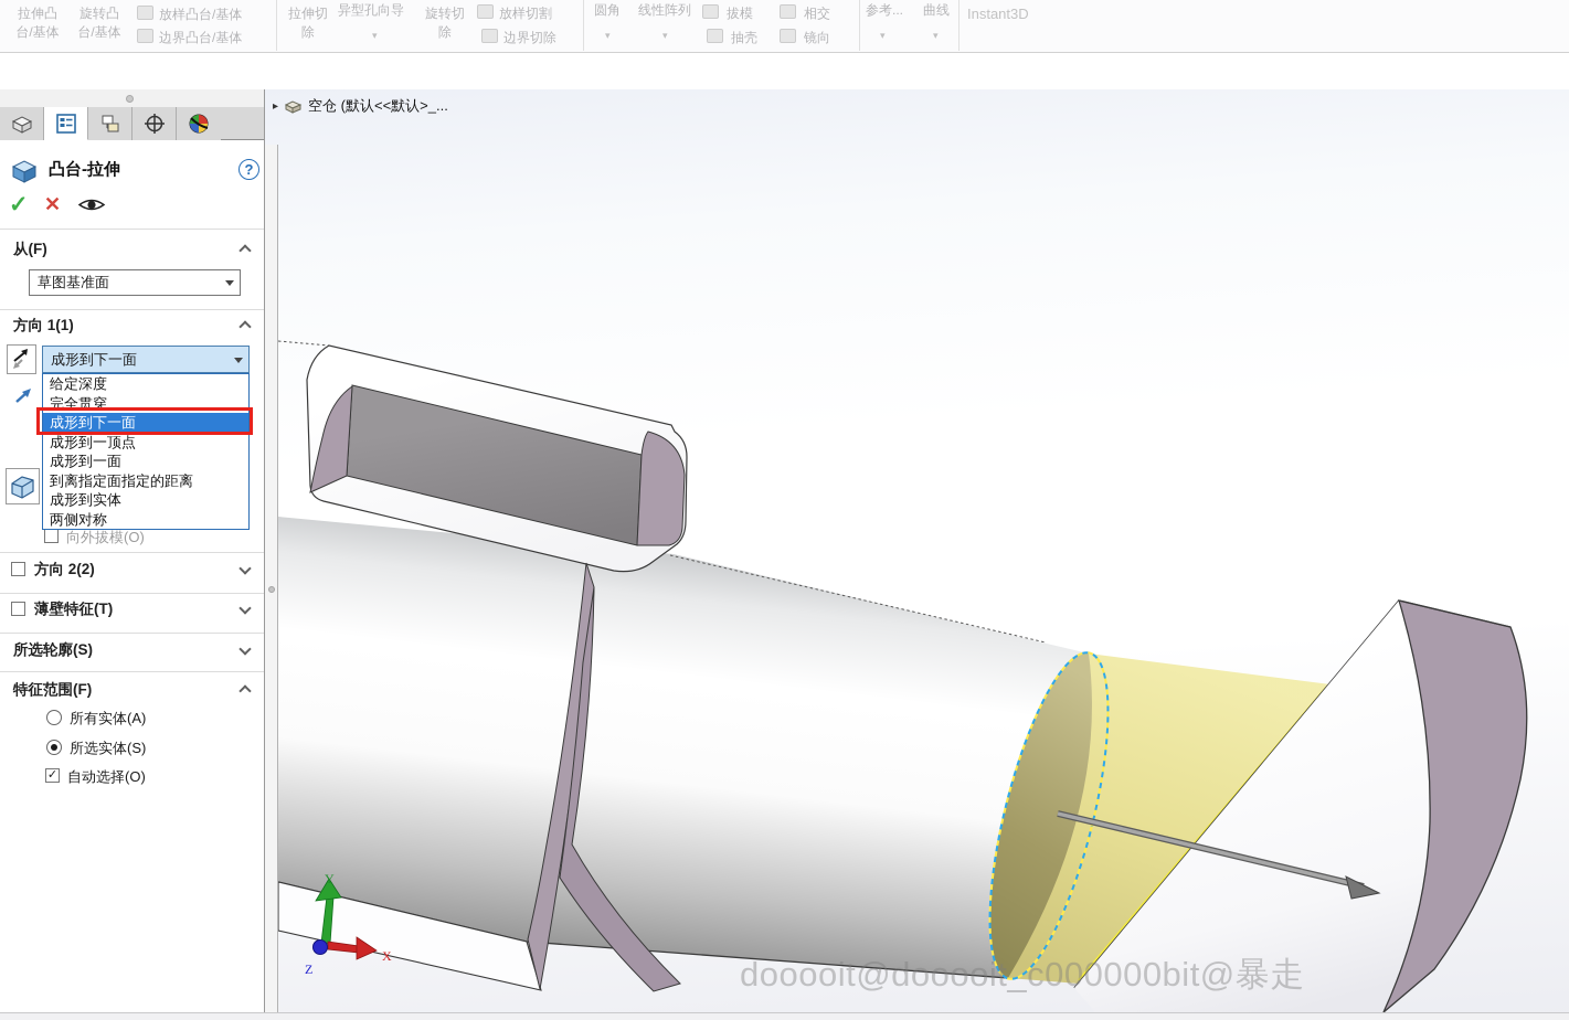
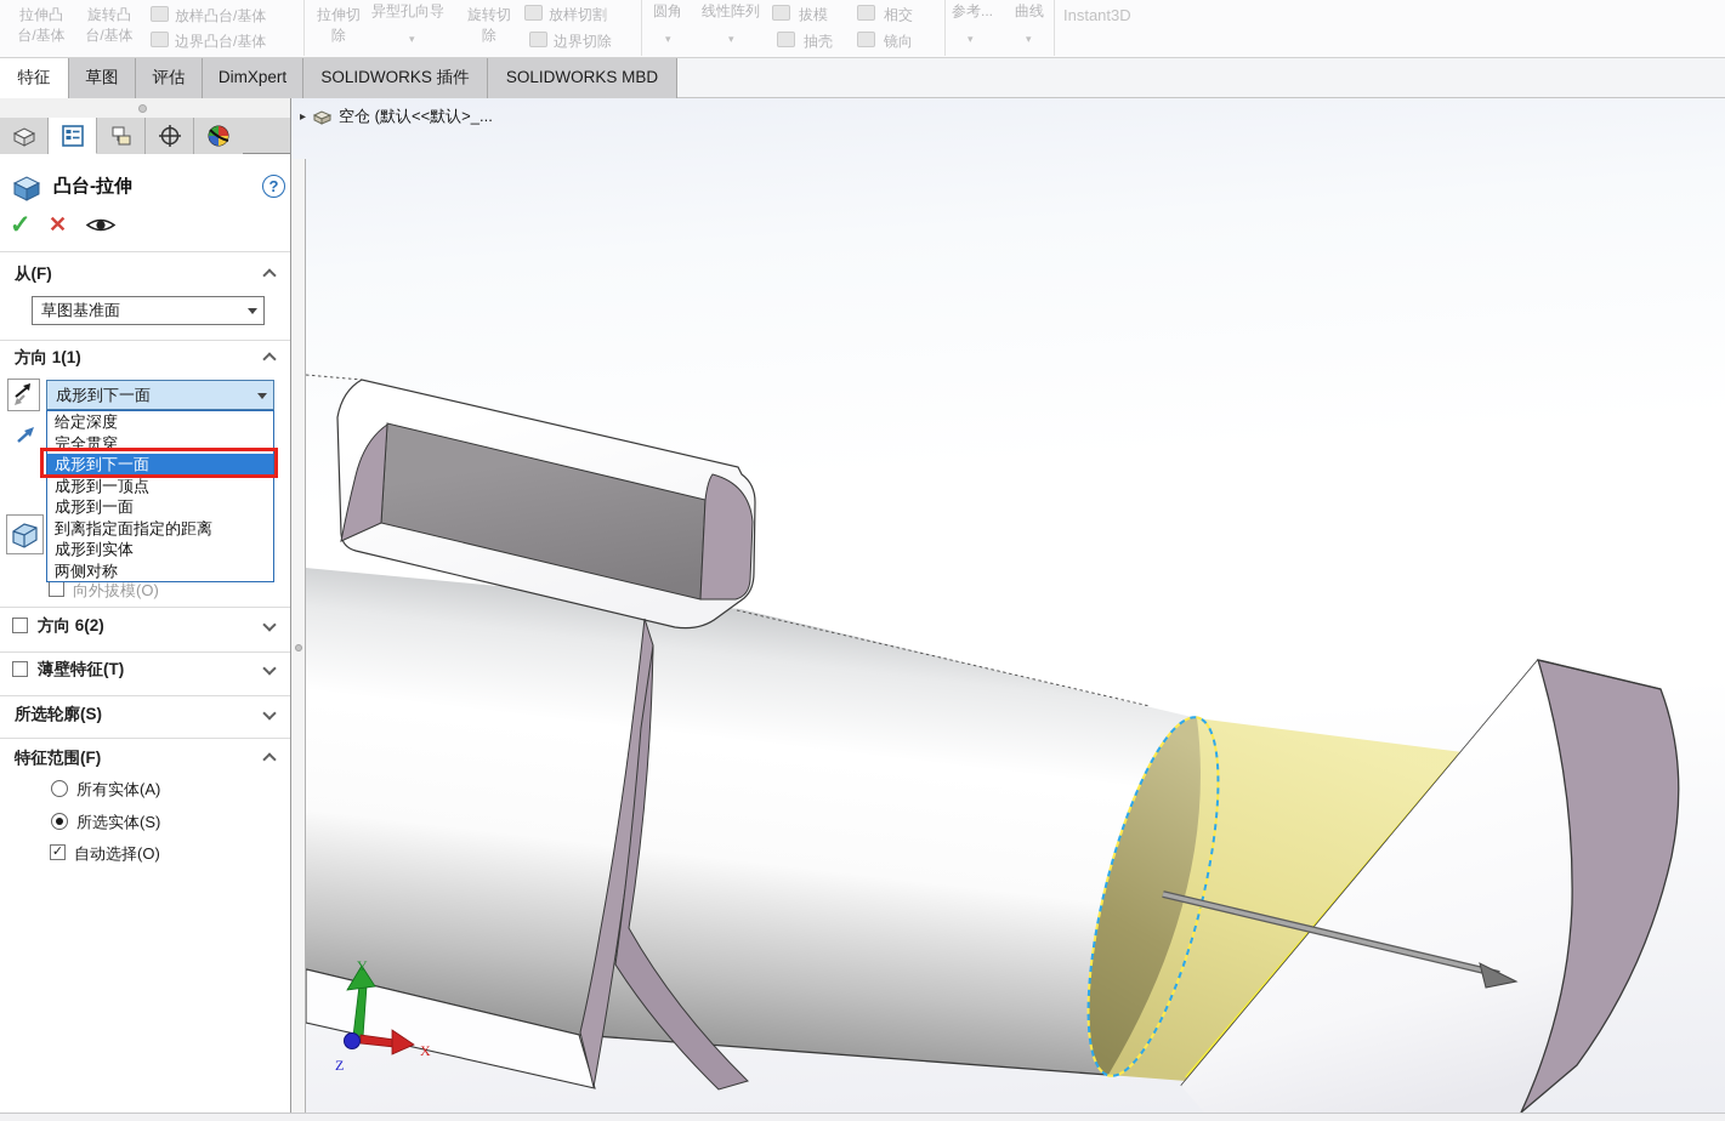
  拉伸凸
  台/基体
  旋转凸
  台/基体
  放样凸台/基体
  边界凸台/基体
  拉伸切
  除
  异型孔向导
  ▾
  旋转切
  除
  放样切割
  边界切除
  圆角
  ▾
  线性阵列
  ▾
  拔模
  抽壳
  相交
  镜向
  参考...
  ▾
  曲线
  ▾
  Instant3D
+ 特征
+ 草图
+ 评估
+ DimXpert
+ SOLIDWORKS 插件
+ SOLIDWORKS MBD
  Y
  X
  Z
  ▸
  空仓 (默认<<默认>_...
- dooooit@dooooit_c000000bit@暴走
  凸台-拉伸
  ?
  ✓
  ✕
  从(F)
  草图基准面
  方向 1(1)
  成形到下一面
  向外拔模(O)
  给定深度
  完全贯穿
  成形到下一面
  成形到一顶点
  成形到一面
  到离指定面指定的距离
  成形到实体
  两侧对称
- 方向 2(2)
+ 方向 6(2)
  薄壁特征(T)
  所选轮廓(S)
  特征范围(F)
  所有实体(A)
  所选实体(S)
  ✓
  自动选择(O)
